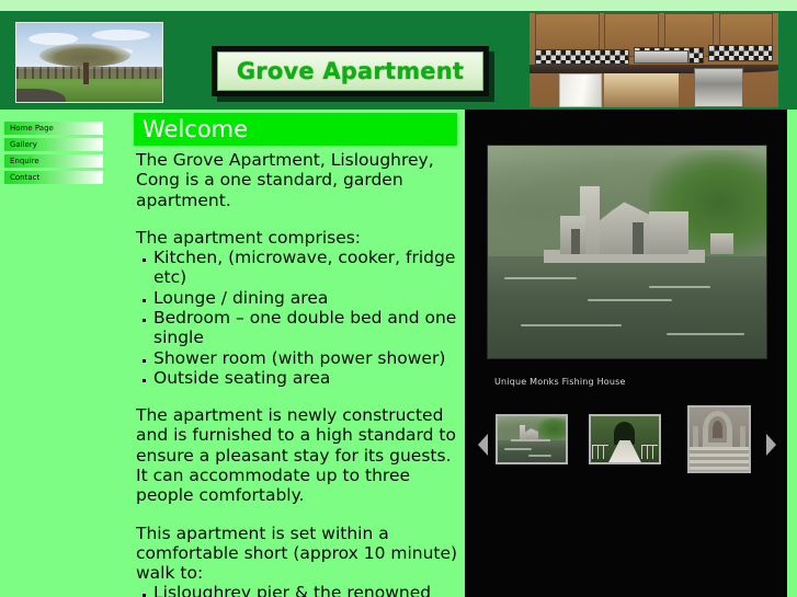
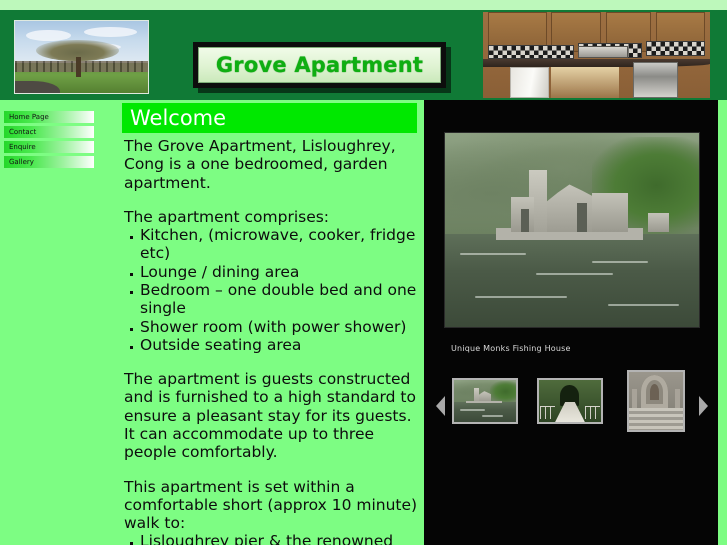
  Grove Apartment
  Home Page
- Gallery
+ Contact
  Enquire
- Contact
+ Gallery
  Welcome
- The Grove Apartment, Lisloughrey, Cong is a one standard, garden apartment.
+ The Grove Apartment, Lisloughrey, Cong is a one bedroomed, garden apartment.
  The apartment comprises:
  Kitchen, (microwave, cooker, fridge etc)
  Lounge / dining area
  Bedroom – one double bed and one single
  Shower room (with power shower)
  Outside seating area
- The apartment is newly constructed and is furnished to a high standard to ensure a pleasant stay for its guests. It can accommodate up to three people comfortably.
+ The apartment is guests constructed and is furnished to a high standard to ensure a pleasant stay for its guests. It can accommodate up to three people comfortably.
  This apartment is set within a comfortable short (approx 10 minute) walk to:
  Lisloughrey pier & the renowned
  Unique Monks Fishing House
